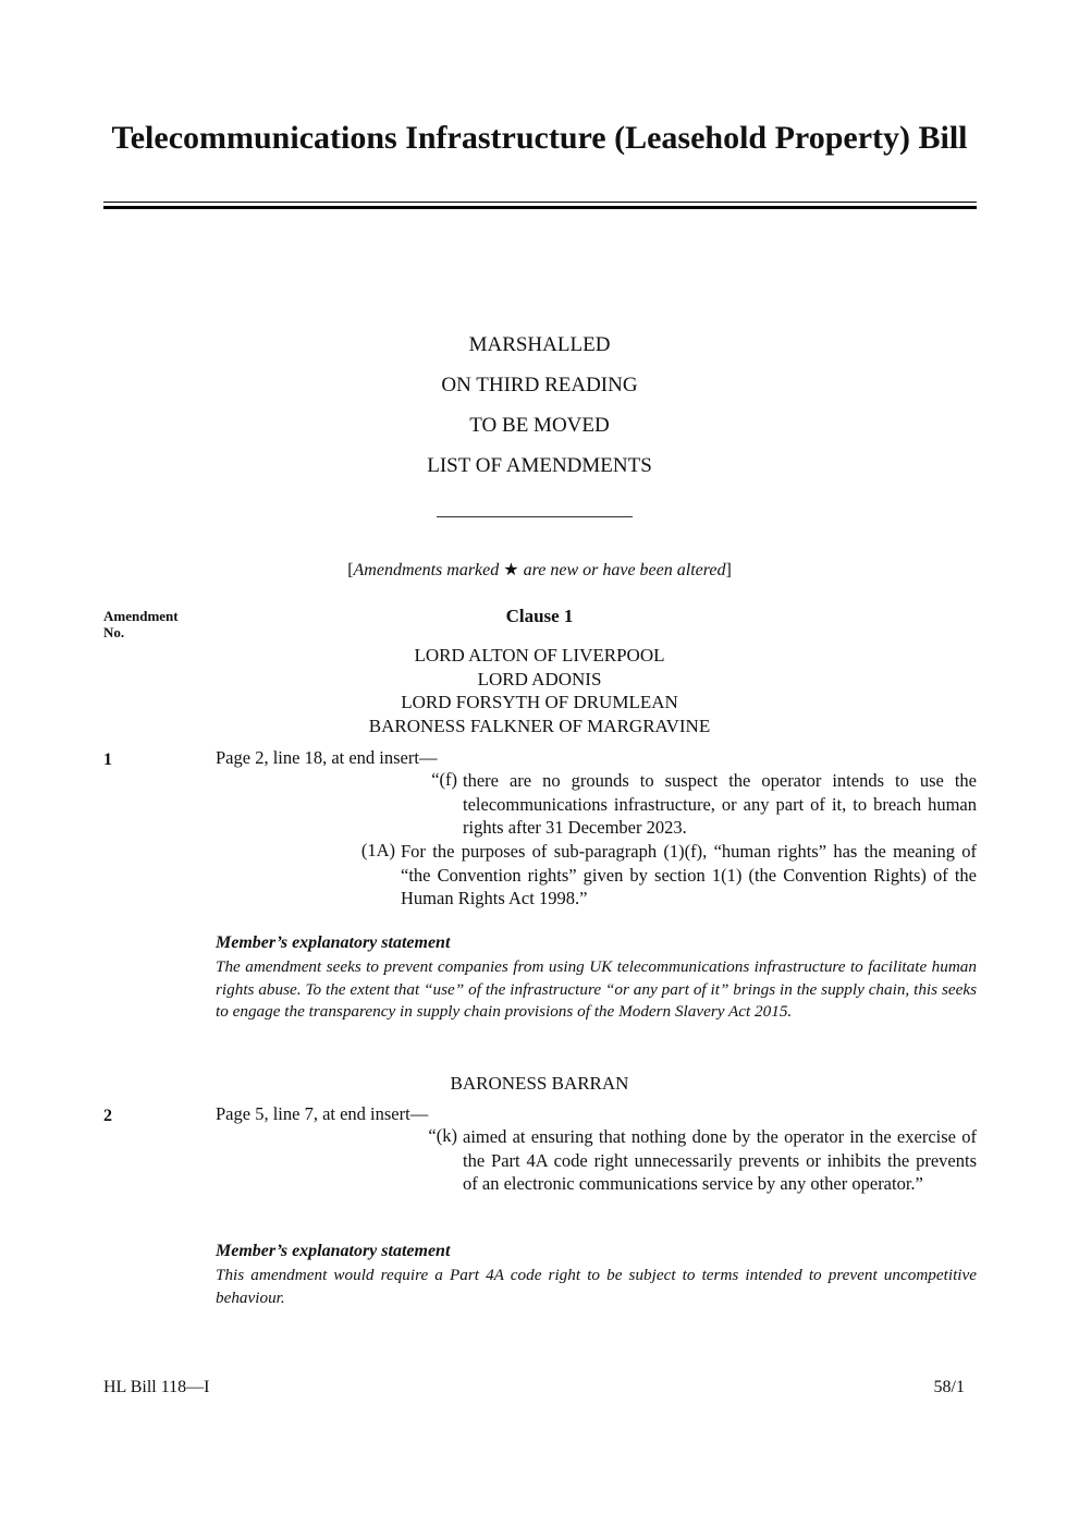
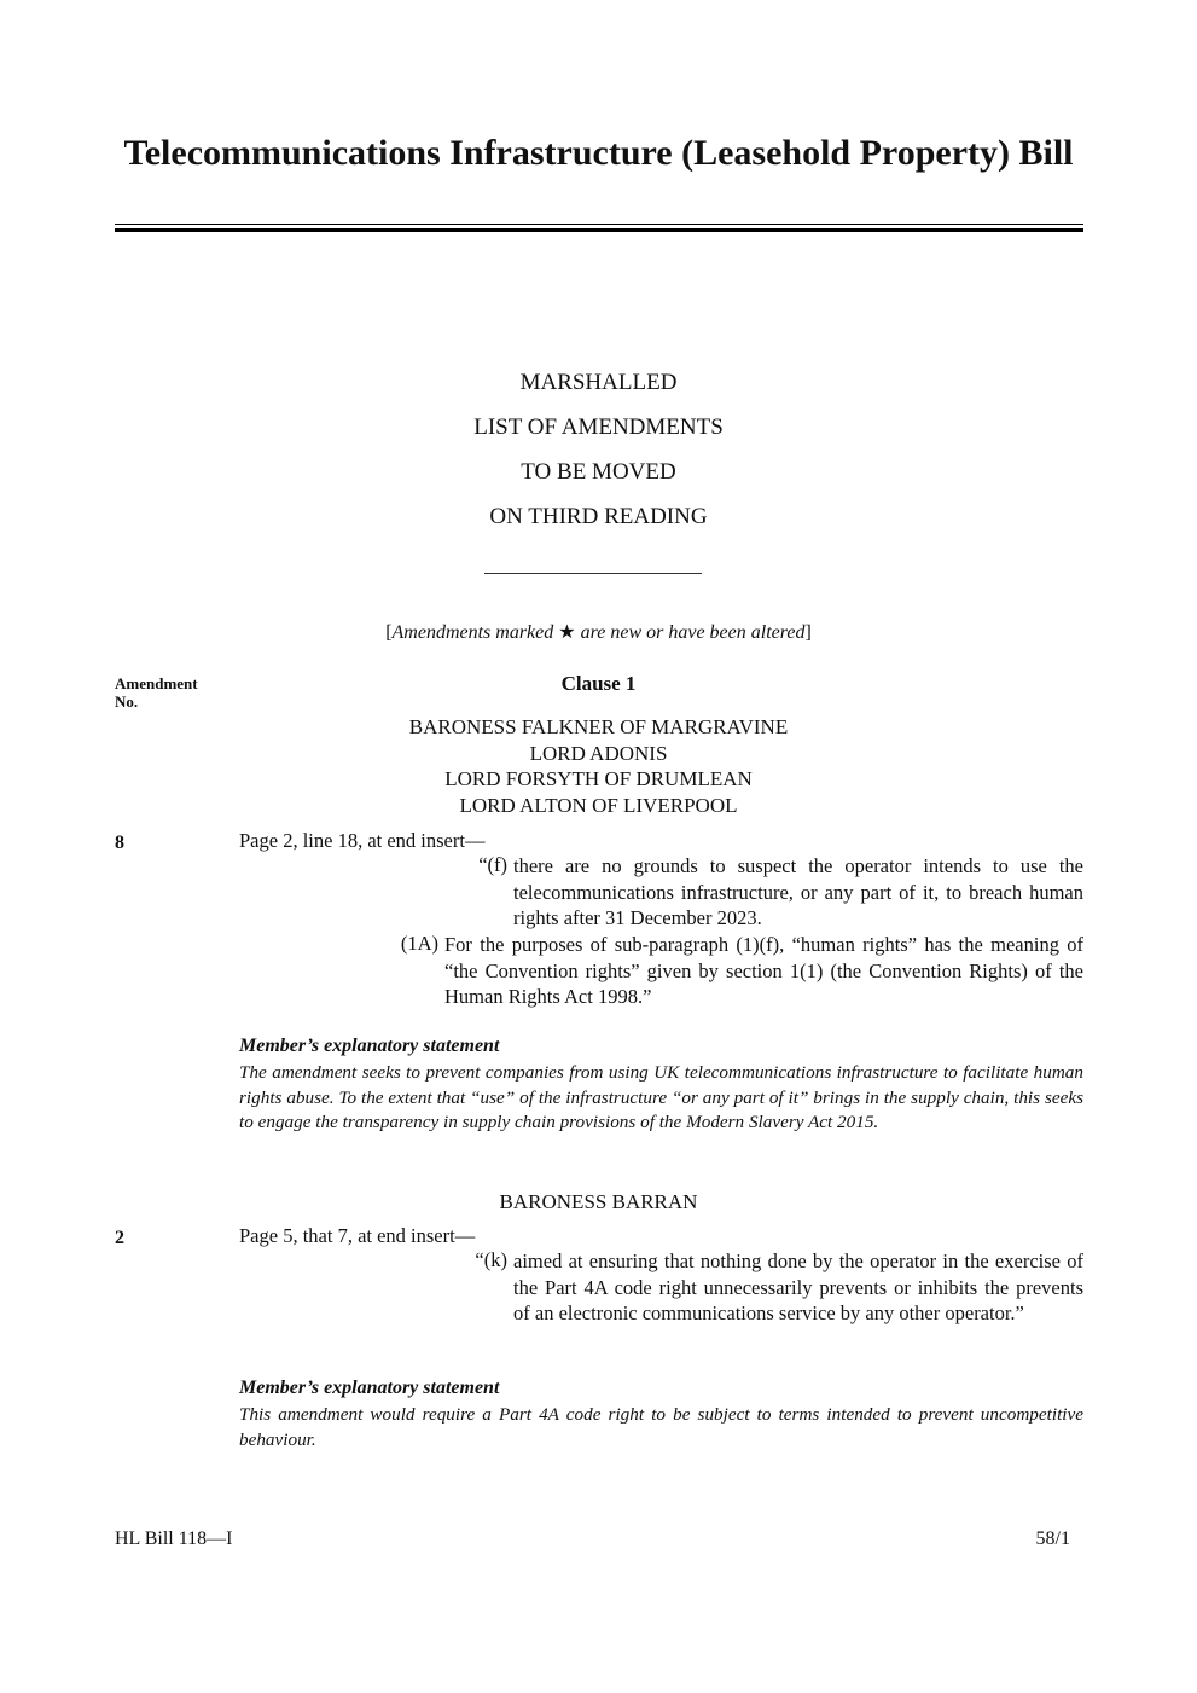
  Telecommunications Infrastructure (Leasehold Property) Bill
  MARSHALLED
- ON THIRD READING
+ LIST OF AMENDMENTS
  TO BE MOVED
- LIST OF AMENDMENTS
+ ON THIRD READING
  [Amendments marked ★ are new or have been altered]
  Amendment
  No.
  Clause 1
- LORD ALTON OF LIVERPOOL
+ BARONESS FALKNER OF MARGRAVINE
  LORD ADONIS
  LORD FORSYTH OF DRUMLEAN
- BARONESS FALKNER OF MARGRAVINE
+ LORD ALTON OF LIVERPOOL
- 1
+ 8
  Page 2, line 18, at end insert—
  “(f)
  there are no grounds to suspect the operator intends to use the telecommunications infrastructure, or any part of it, to breach human rights after 31 December 2023.
  (1A)
  For the purposes of sub-paragraph (1)(f), “human rights” has the meaning of “the Convention rights” given by section 1(1) (the Convention Rights) of the Human Rights Act 1998.”
  Member’s explanatory statement
  The amendment seeks to prevent companies from using UK telecommunications infrastructure to facilitate human rights abuse. To the extent that “use” of the infrastructure “or any part of it” brings in the supply chain, this seeks to engage the transparency in supply chain provisions of the Modern Slavery Act 2015.
  BARONESS BARRAN
  2
- Page 5, line 7, at end insert—
+ Page 5, that 7, at end insert—
  “(k)
  aimed at ensuring that nothing done by the operator in the exercise of the Part 4A code right unnecessarily prevents or inhibits the prevents of an electronic communications service by any other operator.”
  Member’s explanatory statement
  This amendment would require a Part 4A code right to be subject to terms intended to prevent uncompetitive behaviour.
  HL Bill 118—I
  58/1
